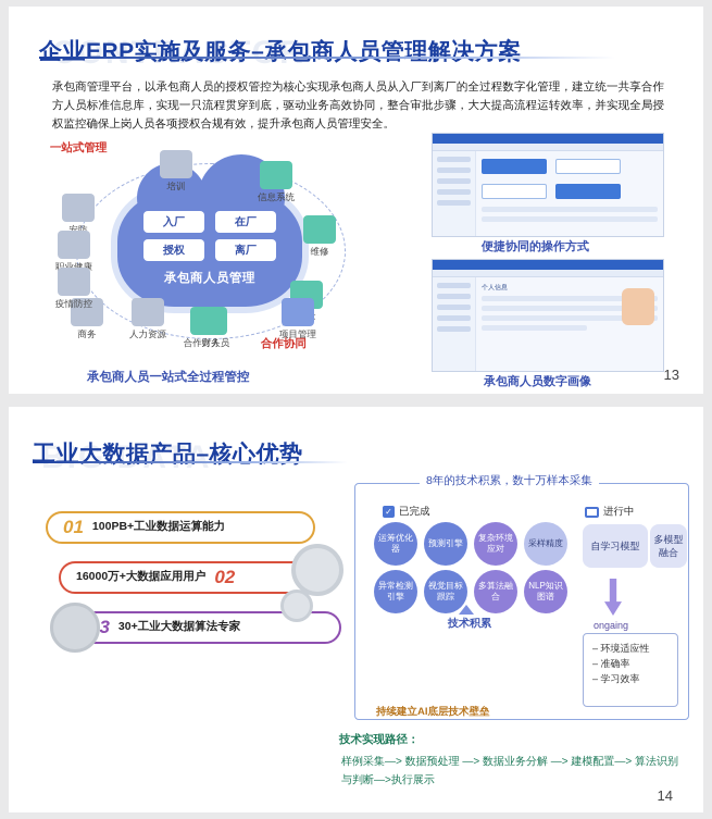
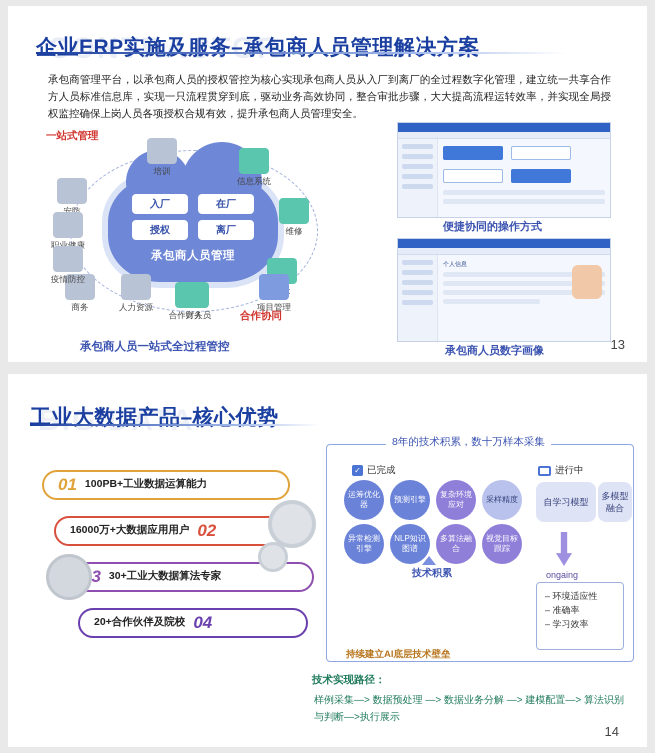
  CONTRACTOR
  企业ERP实施及服务–承包商人员管理解决方案
  承包商管理平台，以承包商人员的授权管控为核心实现承包商人员从入厂到离厂的全过程数字化管理，建立统一共享合作方人员标准信息库，实现一只流程贯穿到底，驱动业务高效协同，整合审批步骤，大大提高流程运转效率，并实现全局授权监控确保上岗人员各项授权合规有效，提升承包商人员管理安全。
  入厂
  在厂
  授权
  离厂
  承包商人员管理
  一站式管理
  合作协同
  培训
  信息系统
  维修
  财务
  项目管理
  人力资源
  商务
  安防
  职业健康
  疫情防控
  合作方人员
  承包商人员一站式全过程管控
  便捷协同的操作方式
  承包商人员数字画像
  13
  BIG DATA
  工业大数据产品–核心优势
  01
  100PB+工业数据运算能力
  16000万+大数据应用用户
  02
  30+工业大数据算法专家
+ 20+合作伙伴及院校
+ 04
  8年的技术积累，数十万样本采集
  ✓
  已完成
  进行中
  运筹优化器
  预测引擎
  复杂环境应对
  采样精度
  异常检测引擎
- 视觉目标跟踪
+ NLP知识图谱
  多算法融合
- NLP知识图谱
+ 视觉目标跟踪
  自学习模型
  多模型融合
  ongaing
  技术积累
  持续建立AI底层技术壁垒
  – 环境适应性
  – 准确率
  – 学习效率
  技术实现路径：
  样例采集—> 数据预处理 —> 数据业务分解 —> 建模配置—> 算法识别与判断—>执行展示
  14
